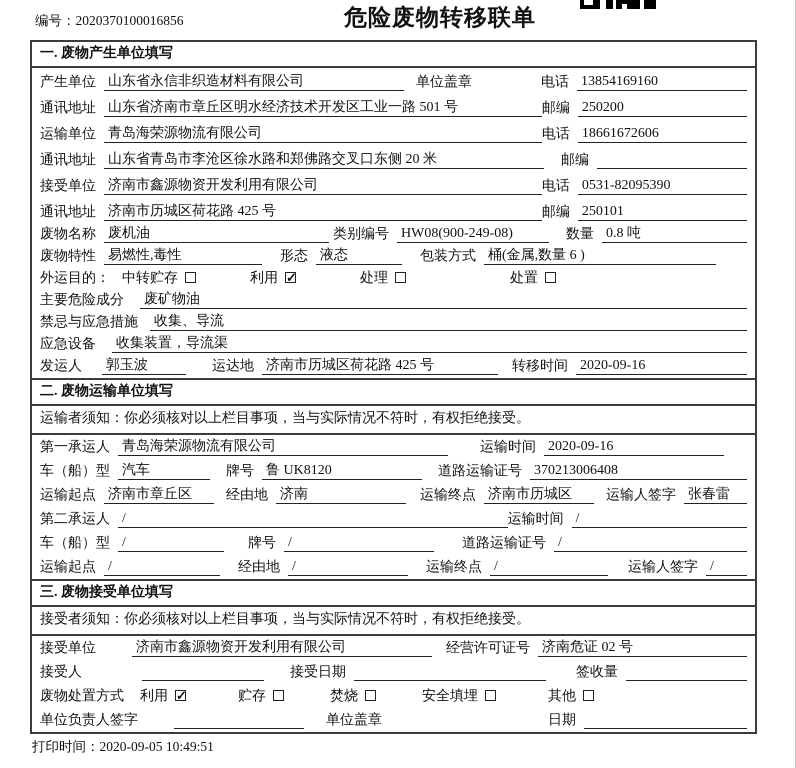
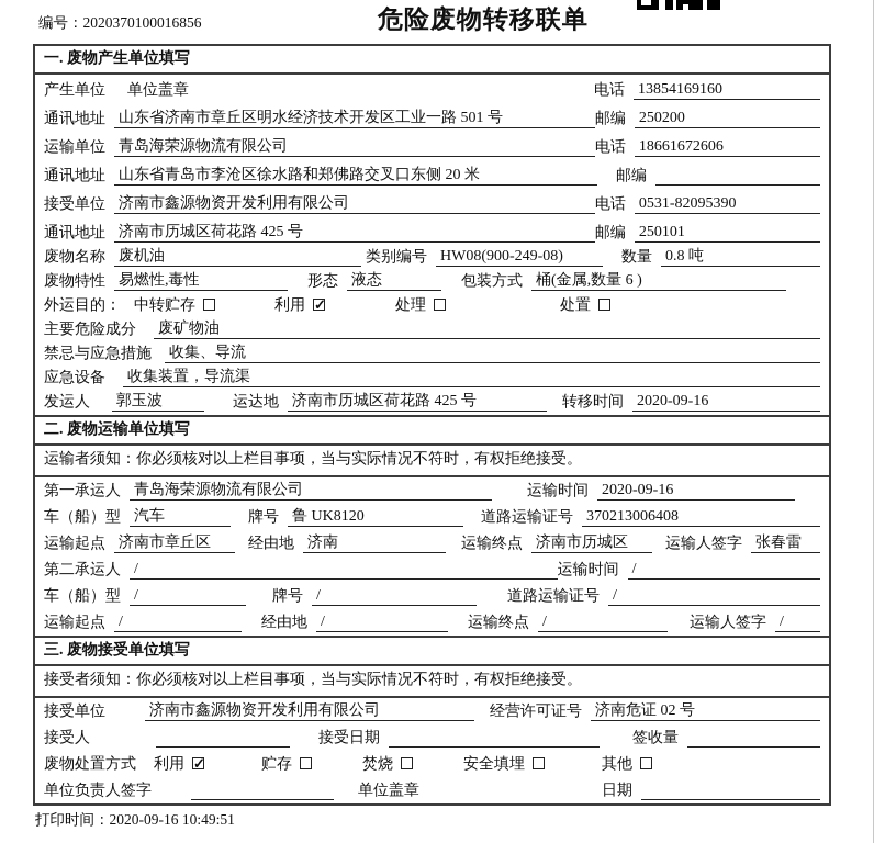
  编号：2020370100016856
  危险废物转移联单
  一. 废物产生单位填写
  产生单位
- 山东省永信非织造材料有限公司
  单位盖章
  电话
  13854169160
  通讯地址
  山东省济南市章丘区明水经济技术开发区工业一路 501 号
  邮编
  250200
  运输单位
  青岛海荣源物流有限公司
  电话
  18661672606
  通讯地址
  山东省青岛市李沧区徐水路和郑佛路交叉口东侧 20 米
  邮编
  接受单位
  济南市鑫源物资开发利用有限公司
  电话
  0531-82095390
  通讯地址
  济南市历城区荷花路 425 号
  邮编
  250101
  废物名称
  废机油
  类别编号
  HW08(900-249-08)
  数量
  0.8 吨
  废物特性
  易燃性,毒性
  形态
  液态
  包装方式
  桶(金属,数量 6 )
  外运目的：
  中转贮存
  利用
  处理
  处置
  主要危险成分
  废矿物油
  禁忌与应急措施
  收集、导流
  应急设备
  收集装置，导流渠
  发运人
  郭玉波
  运达地
  济南市历城区荷花路 425 号
  转移时间
  2020-09-16
  二. 废物运输单位填写
  运输者须知：你必须核对以上栏目事项，当与实际情况不符时，有权拒绝接受。
  第一承运人
  青岛海荣源物流有限公司
  运输时间
  2020-09-16
  车（船）型
  汽车
  牌号
  鲁 UK8120
  道路运输证号
  370213006408
  运输起点
  济南市章丘区
  经由地
  济南
  运输终点
  济南市历城区
  运输人签字
  张春雷
  第二承运人
  /
  运输时间
  /
  车（船）型
  /
  牌号
  /
  道路运输证号
  /
  运输起点
  /
  经由地
  /
  运输终点
  /
  运输人签字
  /
  三. 废物接受单位填写
  接受者须知：你必须核对以上栏目事项，当与实际情况不符时，有权拒绝接受。
  接受单位
  济南市鑫源物资开发利用有限公司
  经营许可证号
  济南危证 02 号
  接受人
  接受日期
  签收量
  废物处置方式
  利用
  贮存
  焚烧
  安全填埋
  其他
  单位负责人签字
  单位盖章
  日期
- 打印时间：2020-09-05 10:49:51
+ 打印时间：2020-09-16 10:49:51
